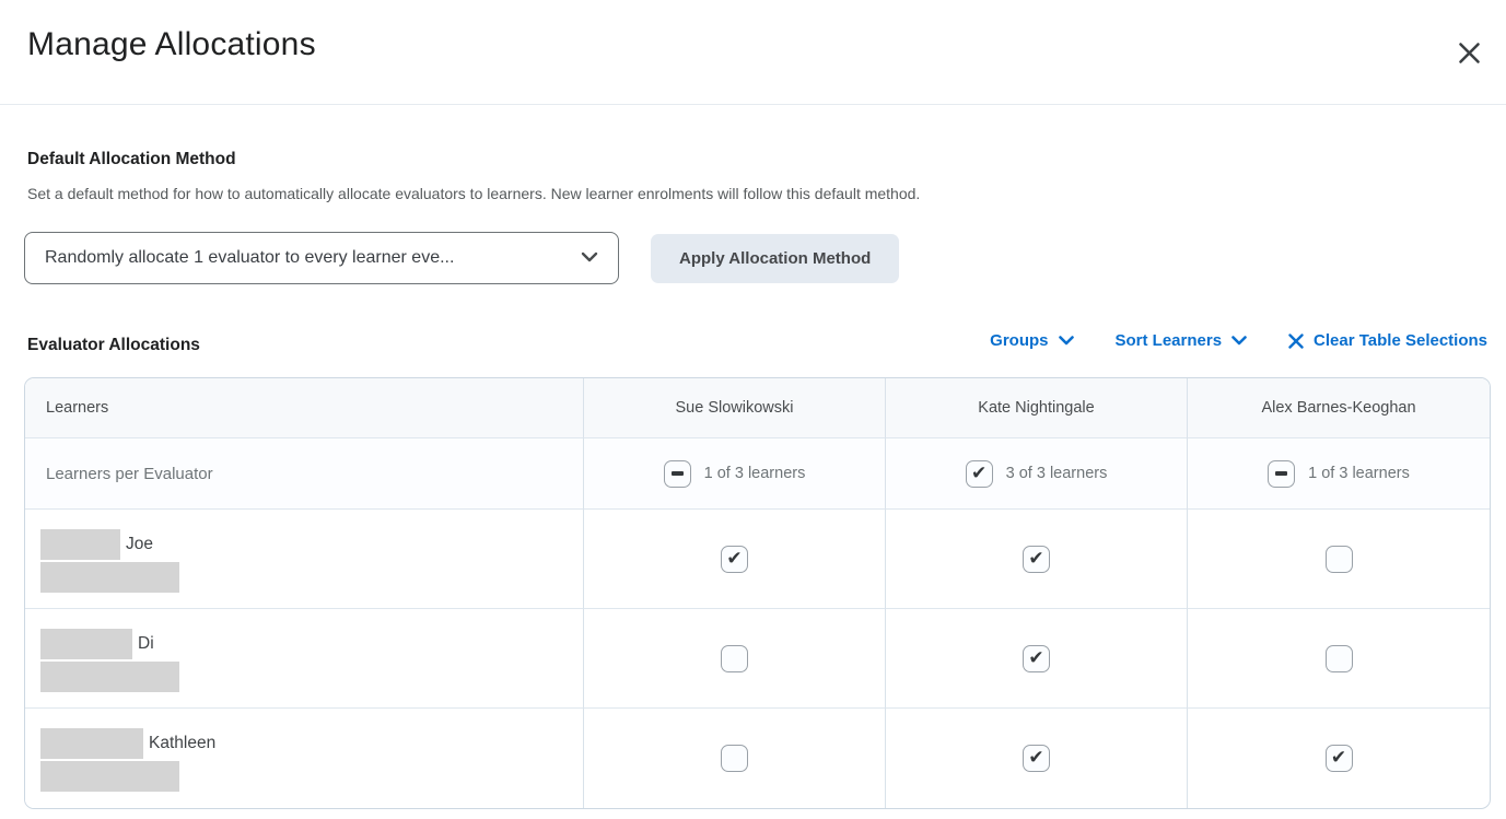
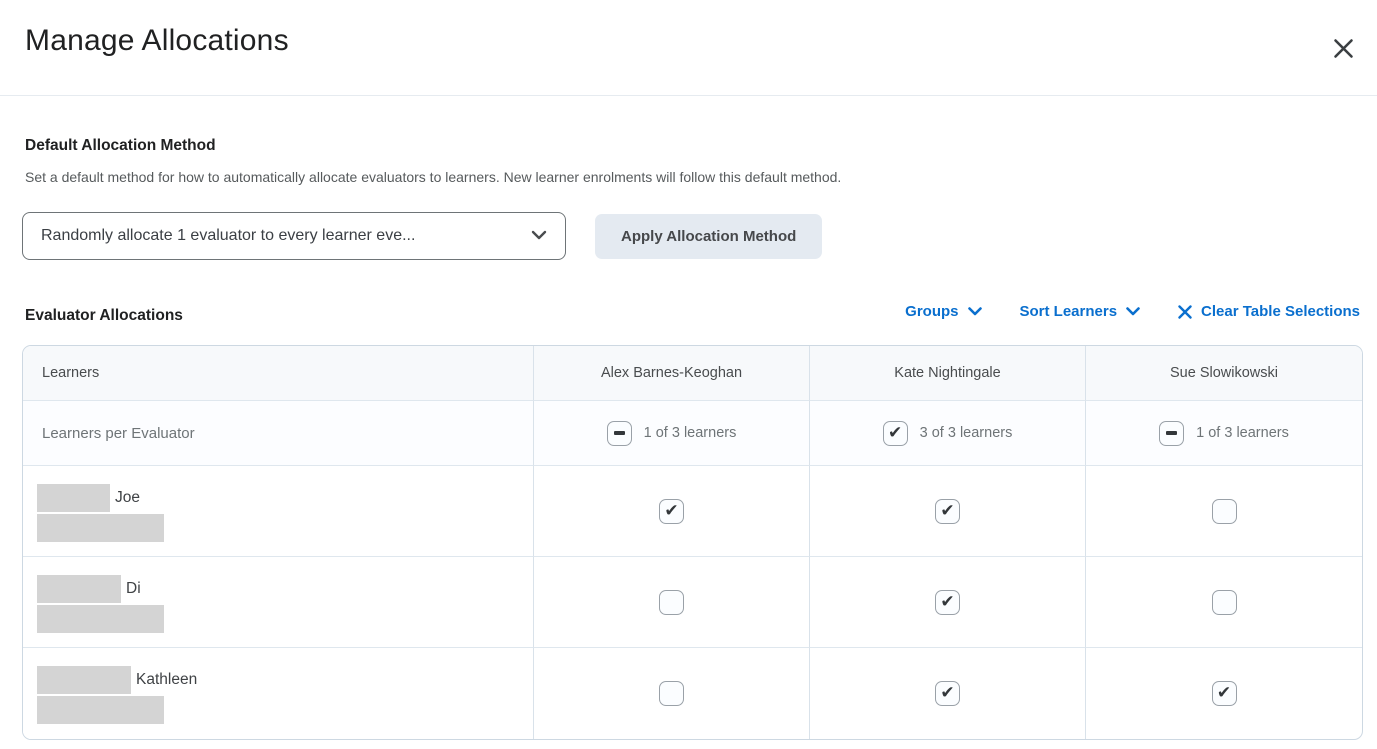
  Manage Allocations
  Default Allocation Method
  Set a default method for how to automatically allocate evaluators to learners. New learner enrolments will follow this default method.
  Randomly allocate 1 evaluator to every learner eve...
  Apply Allocation Method
  Evaluator Allocations
  Groups
  Sort Learners
  Clear Table Selections
  Learners
- Sue Slowikowski
+ Alex Barnes-Keoghan
  Kate Nightingale
- Alex Barnes-Keoghan
+ Sue Slowikowski
  Learners per Evaluator
  1 of 3 learners
  3 of 3 learners
  1 of 3 learners
  Joe
  Di
  Kathleen
